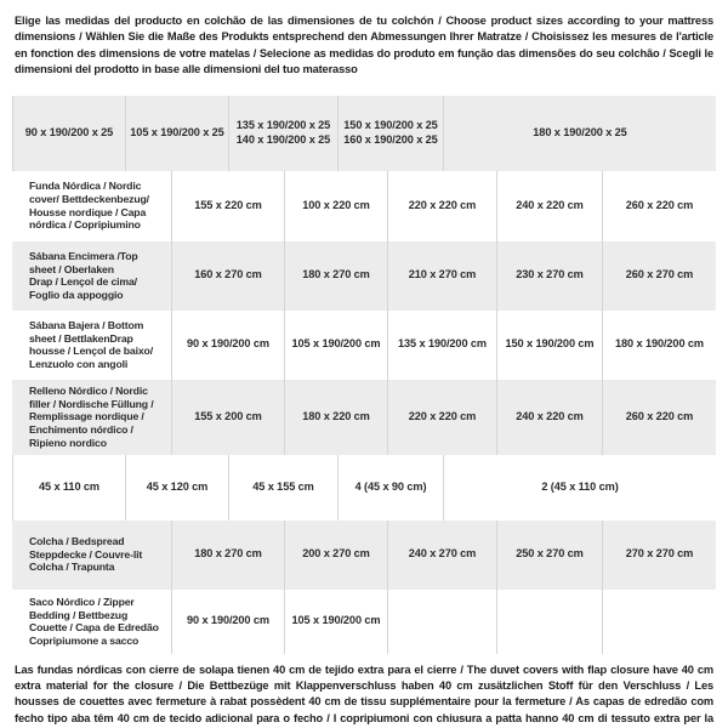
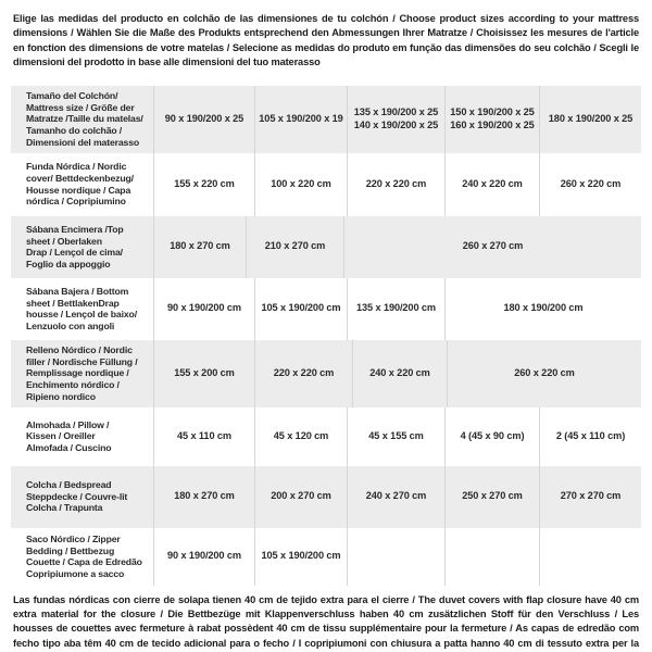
  Elige las medidas del producto en colchão de las dimensiones de tu colchón / Choose product sizes according to your mattress dimensions / Wählen Sie die Maße des Produkts entsprechend den Abmessungen Ihrer Matratze / Choisissez les mesures de l'article en fonction des dimensions de votre matelas / Selecione as medidas do produto em função das dimensões do seu colchão / Scegli le dimensioni del prodotto in base alle dimensioni del tuo materasso
+ Tamaño del Colchón/
+ Mattress size / Größe der
+ Matratze /Taille du matelas/
+ Tamanho do colchão /
+ Dimensioni del materasso
  90 x 190/200 x 25
- 105 x 190/200 x 25
+ 105 x 190/200 x 19
  135 x 190/200 x 25
  140 x 190/200 x 25
  150 x 190/200 x 25
  160 x 190/200 x 25
  180 x 190/200 x 25
  Funda Nórdica / Nordic
  cover/ Bettdeckenbezug/
  Housse nordique / Capa
  nórdica / Copripiumino
  155 x 220 cm
  100 x 220 cm
  220 x 220 cm
  240 x 220 cm
  260 x 220 cm
  Sábana Encimera /Top
  sheet / Oberlaken
  Drap / Lençol de cima/
  Foglio da appoggio
- 160 x 270 cm
  180 x 270 cm
  210 x 270 cm
- 230 x 270 cm
  260 x 270 cm
  Sábana Bajera / Bottom
  sheet / BettlakenDrap
  housse / Lençol de baixo/
  Lenzuolo con angoli
  90 x 190/200 cm
  105 x 190/200 cm
  135 x 190/200 cm
- 150 x 190/200 cm
  180 x 190/200 cm
  Relleno Nórdico / Nordic
  filler / Nordische Füllung /
  Remplissage nordique /
  Enchimento nórdico /
  Ripieno nordico
  155 x 200 cm
- 180 x 220 cm
  220 x 220 cm
  240 x 220 cm
  260 x 220 cm
+ Almohada / Pillow /
+ Kissen / Oreiller
+ Almofada / Cuscino
  45 x 110 cm
  45 x 120 cm
  45 x 155 cm
  4 (45 x 90 cm)
  2 (45 x 110 cm)
  Colcha / Bedspread
  Steppdecke / Couvre-lit
  Colcha / Trapunta
  180 x 270 cm
  200 x 270 cm
  240 x 270 cm
  250 x 270 cm
  270 x 270 cm
  Saco Nórdico / Zipper
  Bedding / Bettbezug
  Couette / Capa de Edredão
  Copripiumone a sacco
  90 x 190/200 cm
  105 x 190/200 cm
  Las fundas nórdicas con cierre de solapa tienen 40 cm de tejido extra para el cierre / The duvet covers with flap closure have 40 cm extra material for the closure / Die Bettbezüge mit Klappenverschluss haben 40 cm zusätzlichen Stoff für den Verschluss / Les housses de couettes avec fermeture à rabat possèdent 40 cm de tissu supplémentaire pour la fermeture / As capas de edredão com fecho tipo aba têm 40 cm de tecido adicional para o fecho / I copripiumoni con chiusura a patta hanno 40 cm di tessuto extra per la
